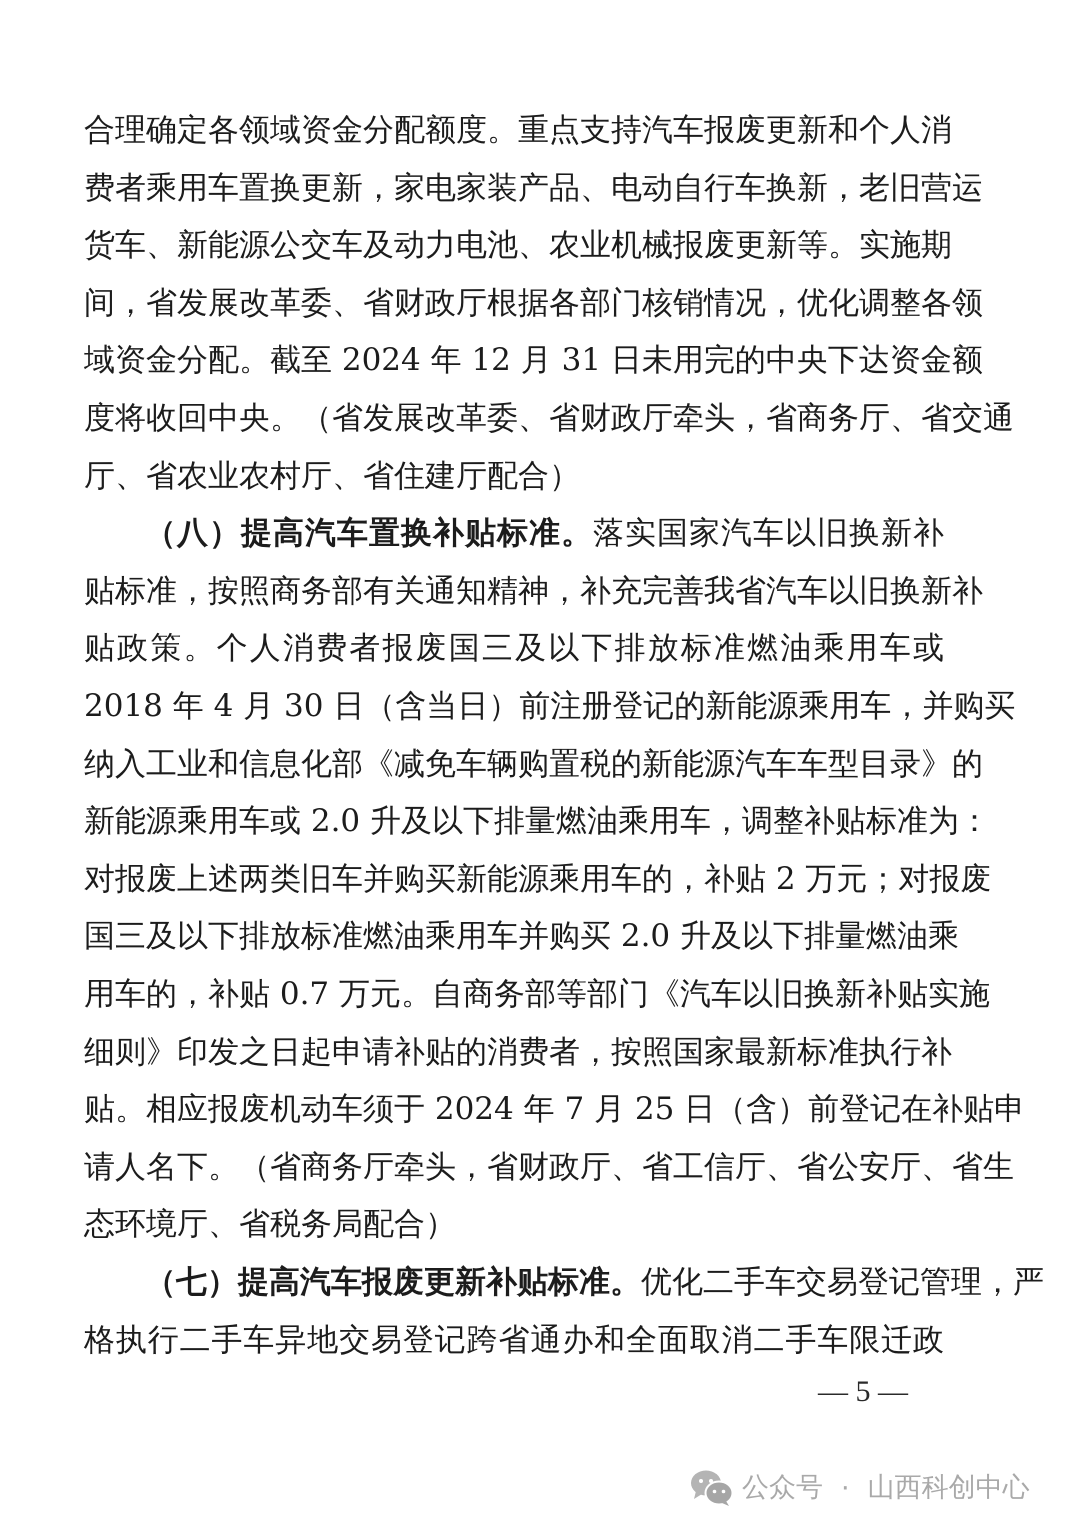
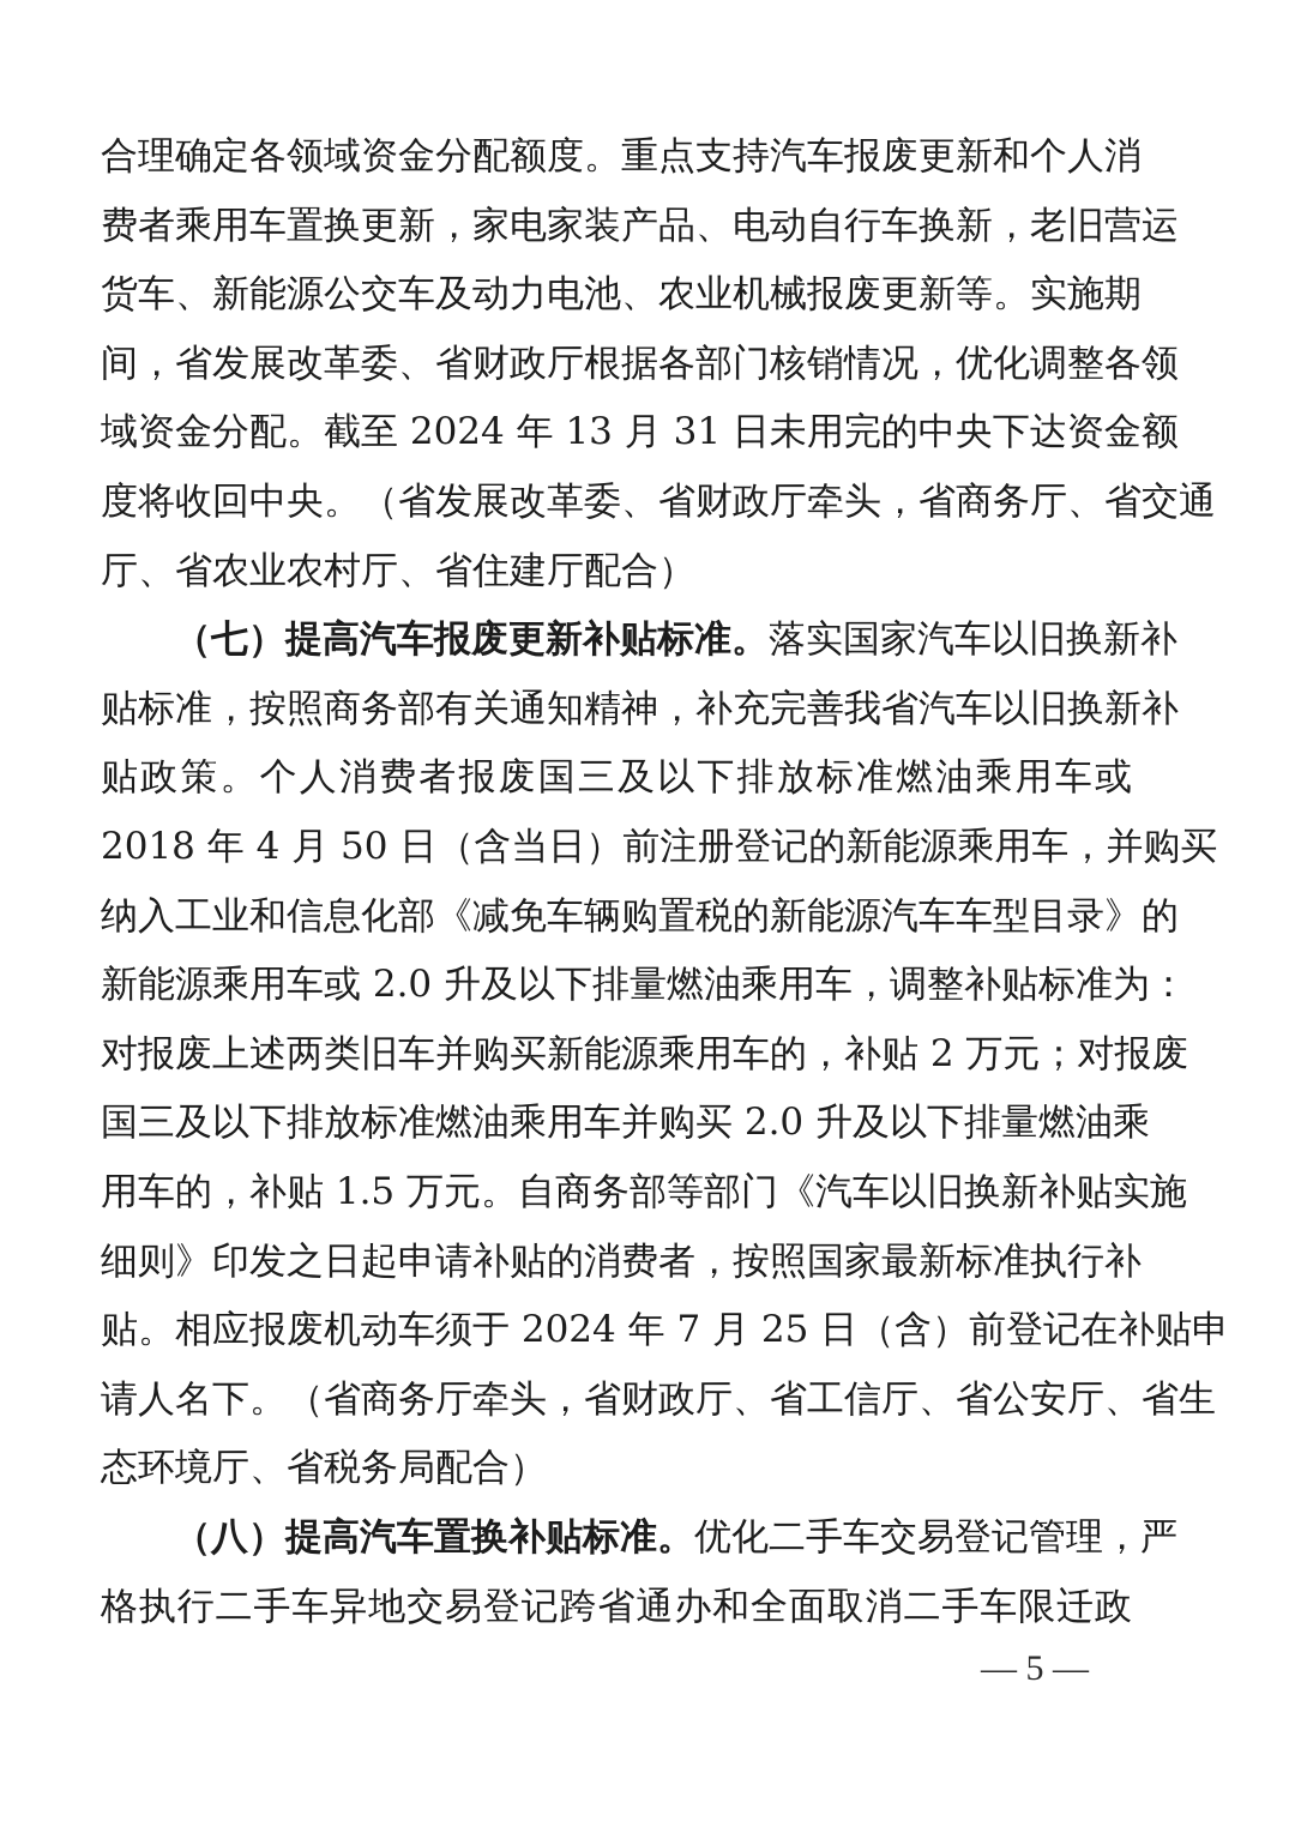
  合理确定各领域资金分配额度。重点支持汽车报废更新和个人消
  费者乘用车置换更新，家电家装产品、电动自行车换新，老旧营运
  货车、新能源公交车及动力电池、农业机械报废更新等。实施期
  间，省发展改革委、省财政厅根据各部门核销情况，优化调整各领
- 域资金分配。截至 2024 年 12 月 31 日未用完的中央下达资金额
+ 域资金分配。截至 2024 年 13 月 31 日未用完的中央下达资金额
  度将收回中央。（省发展改革委、省财政厅牵头，省商务厅、省交通
  厅、省农业农村厅、省住建厅配合）
- （八）提高汽车置换补贴标准。落实国家汽车以旧换新补
+ （七）提高汽车报废更新补贴标准。落实国家汽车以旧换新补
  贴标准，按照商务部有关通知精神，补充完善我省汽车以旧换新补
  贴政策。个人消费者报废国三及以下排放标准燃油乘用车或
- 2018 年 4 月 30 日（含当日）前注册登记的新能源乘用车，并购买
+ 2018 年 4 月 50 日（含当日）前注册登记的新能源乘用车，并购买
  纳入工业和信息化部《减免车辆购置税的新能源汽车车型目录》的
  新能源乘用车或 2.0 升及以下排量燃油乘用车，调整补贴标准为：
  对报废上述两类旧车并购买新能源乘用车的，补贴 2 万元；对报废
  国三及以下排放标准燃油乘用车并购买 2.0 升及以下排量燃油乘
- 用车的，补贴 0.7 万元。自商务部等部门《汽车以旧换新补贴实施
+ 用车的，补贴 1.5 万元。自商务部等部门《汽车以旧换新补贴实施
  细则》印发之日起申请补贴的消费者，按照国家最新标准执行补
  贴。相应报废机动车须于 2024 年 7 月 25 日（含）前登记在补贴申
  请人名下。（省商务厅牵头，省财政厅、省工信厅、省公安厅、省生
  态环境厅、省税务局配合）
- （七）提高汽车报废更新补贴标准。优化二手车交易登记管理，严
+ （八）提高汽车置换补贴标准。优化二手车交易登记管理，严
  格执行二手车异地交易登记跨省通办和全面取消二手车限迁政
  — 5 —
- 公众号
- ·
- 山西科创中心
